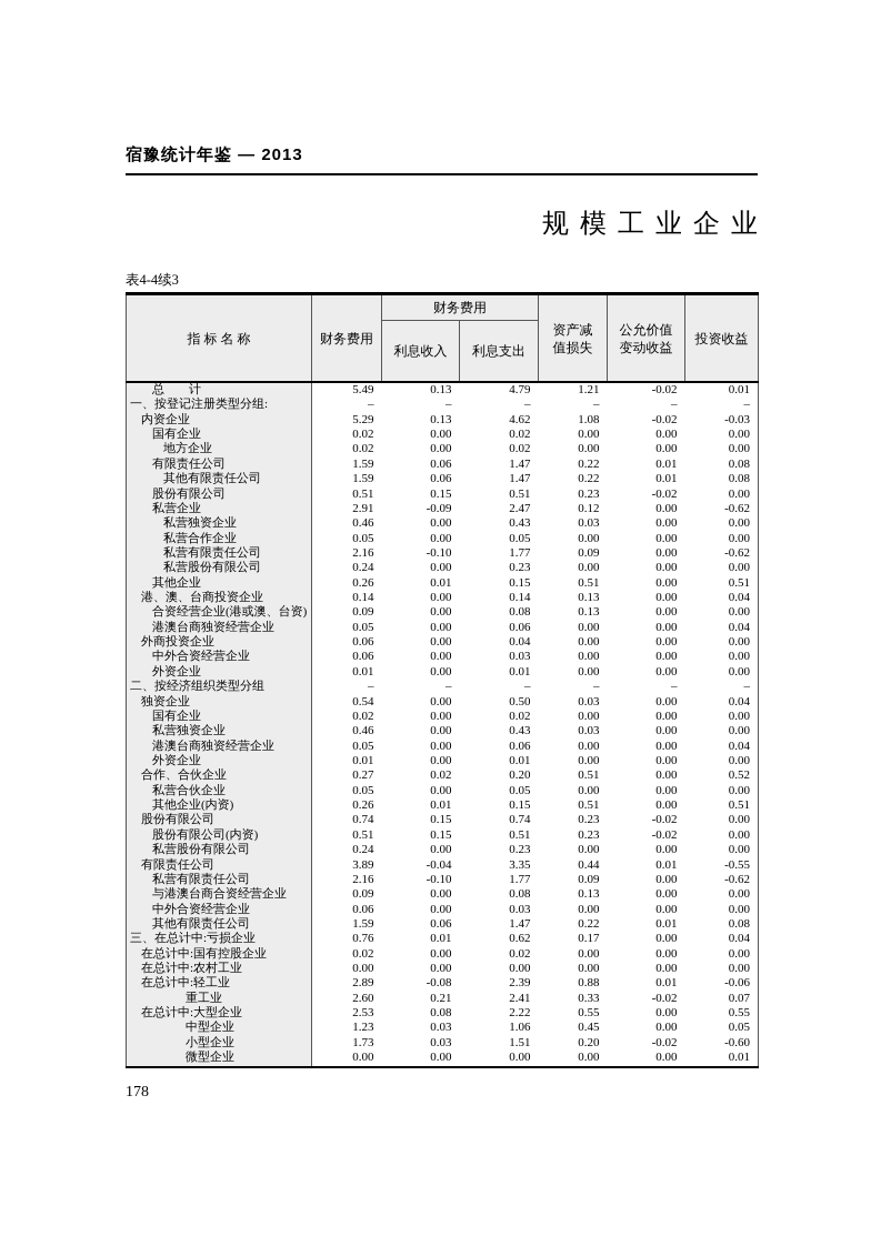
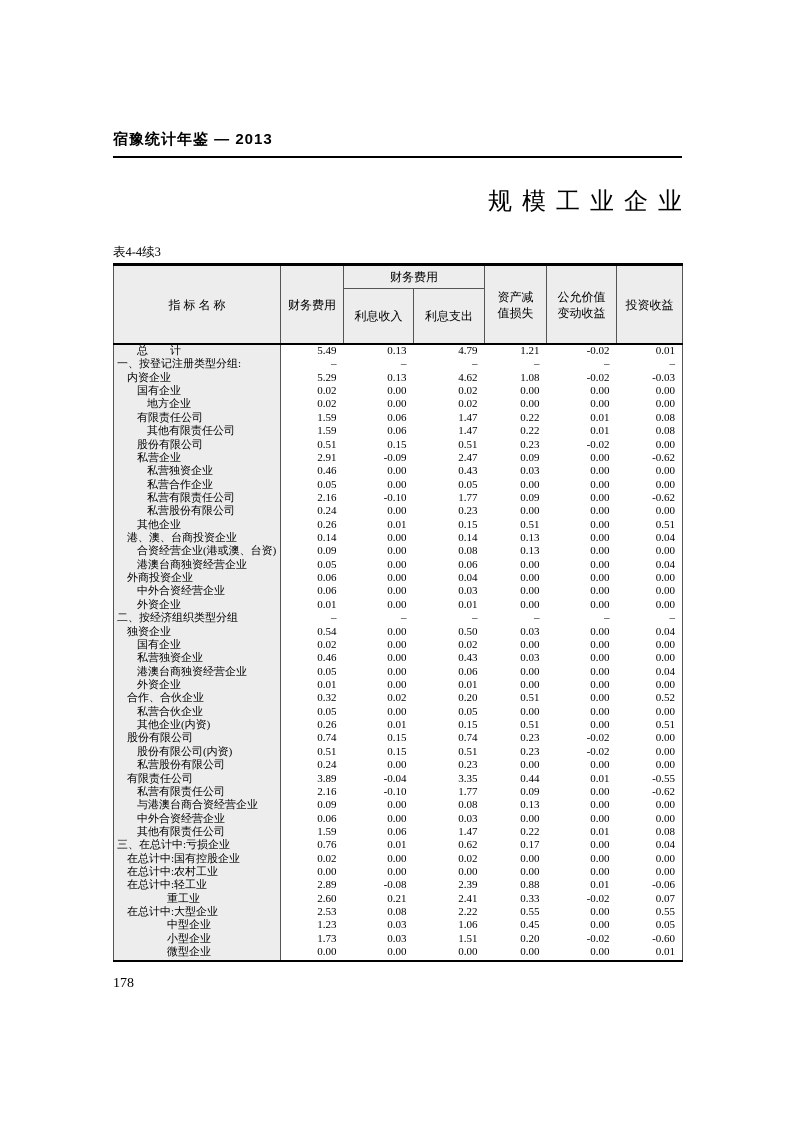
  宿豫统计年鉴 — 2013
  规模工业企业
  表4-4续3
  指 标 名 称	财务费用	财务费用	资产减 值损失	公允价值 变动收益	投资收益
  利息收入	利息支出
  总 计	5.49	0.13	4.79	1.21	-0.02	0.01
  一、按登记注册类型分组:	–	–	–	–	–	–
  内资企业	5.29	0.13	4.62	1.08	-0.02	-0.03
  国有企业	0.02	0.00	0.02	0.00	0.00	0.00
  地方企业	0.02	0.00	0.02	0.00	0.00	0.00
  有限责任公司	1.59	0.06	1.47	0.22	0.01	0.08
  其他有限责任公司	1.59	0.06	1.47	0.22	0.01	0.08
  股份有限公司	0.51	0.15	0.51	0.23	-0.02	0.00
- 私营企业	2.91	-0.09	2.47	0.12	0.00	-0.62
+ 私营企业	2.91	-0.09	2.47	0.09	0.00	-0.62
  私营独资企业	0.46	0.00	0.43	0.03	0.00	0.00
  私营合作企业	0.05	0.00	0.05	0.00	0.00	0.00
  私营有限责任公司	2.16	-0.10	1.77	0.09	0.00	-0.62
  私营股份有限公司	0.24	0.00	0.23	0.00	0.00	0.00
  其他企业	0.26	0.01	0.15	0.51	0.00	0.51
  港、澳、台商投资企业	0.14	0.00	0.14	0.13	0.00	0.04
  合资经营企业(港或澳、台资)	0.09	0.00	0.08	0.13	0.00	0.00
  港澳台商独资经营企业	0.05	0.00	0.06	0.00	0.00	0.04
  外商投资企业	0.06	0.00	0.04	0.00	0.00	0.00
  中外合资经营企业	0.06	0.00	0.03	0.00	0.00	0.00
  外资企业	0.01	0.00	0.01	0.00	0.00	0.00
  二、按经济组织类型分组	–	–	–	–	–	–
  独资企业	0.54	0.00	0.50	0.03	0.00	0.04
  国有企业	0.02	0.00	0.02	0.00	0.00	0.00
  私营独资企业	0.46	0.00	0.43	0.03	0.00	0.00
  港澳台商独资经营企业	0.05	0.00	0.06	0.00	0.00	0.04
  外资企业	0.01	0.00	0.01	0.00	0.00	0.00
- 合作、合伙企业	0.27	0.02	0.20	0.51	0.00	0.52
+ 合作、合伙企业	0.32	0.02	0.20	0.51	0.00	0.52
  私营合伙企业	0.05	0.00	0.05	0.00	0.00	0.00
  其他企业(内资)	0.26	0.01	0.15	0.51	0.00	0.51
  股份有限公司	0.74	0.15	0.74	0.23	-0.02	0.00
  股份有限公司(内资)	0.51	0.15	0.51	0.23	-0.02	0.00
  私营股份有限公司	0.24	0.00	0.23	0.00	0.00	0.00
  有限责任公司	3.89	-0.04	3.35	0.44	0.01	-0.55
  私营有限责任公司	2.16	-0.10	1.77	0.09	0.00	-0.62
  与港澳台商合资经营企业	0.09	0.00	0.08	0.13	0.00	0.00
  中外合资经营企业	0.06	0.00	0.03	0.00	0.00	0.00
  其他有限责任公司	1.59	0.06	1.47	0.22	0.01	0.08
  三、在总计中:亏损企业	0.76	0.01	0.62	0.17	0.00	0.04
  在总计中:国有控股企业	0.02	0.00	0.02	0.00	0.00	0.00
  在总计中:农村工业	0.00	0.00	0.00	0.00	0.00	0.00
  在总计中:轻工业	2.89	-0.08	2.39	0.88	0.01	-0.06
  重工业	2.60	0.21	2.41	0.33	-0.02	0.07
  在总计中:大型企业	2.53	0.08	2.22	0.55	0.00	0.55
  中型企业	1.23	0.03	1.06	0.45	0.00	0.05
  小型企业	1.73	0.03	1.51	0.20	-0.02	-0.60
  微型企业	0.00	0.00	0.00	0.00	0.00	0.01
  178
